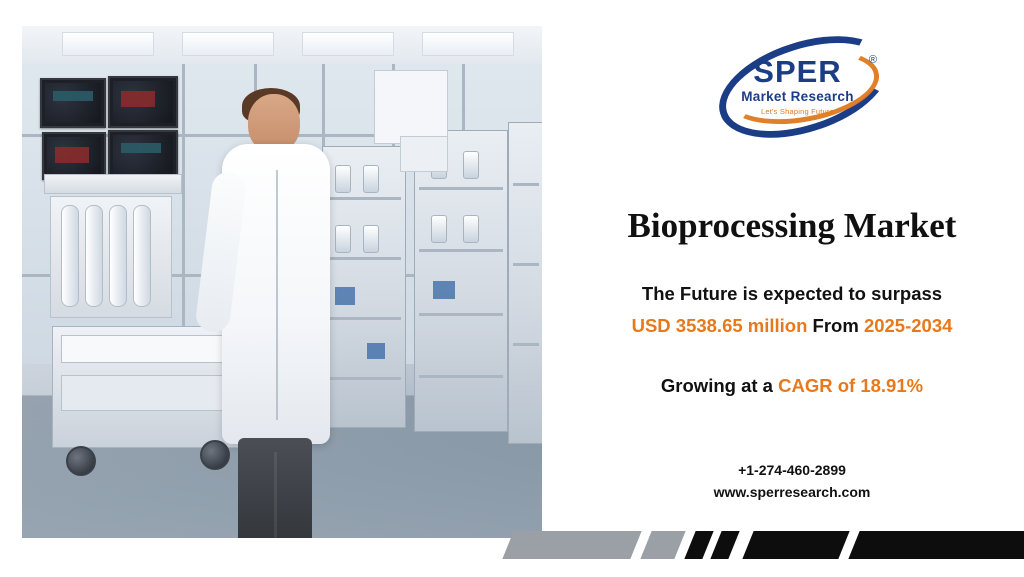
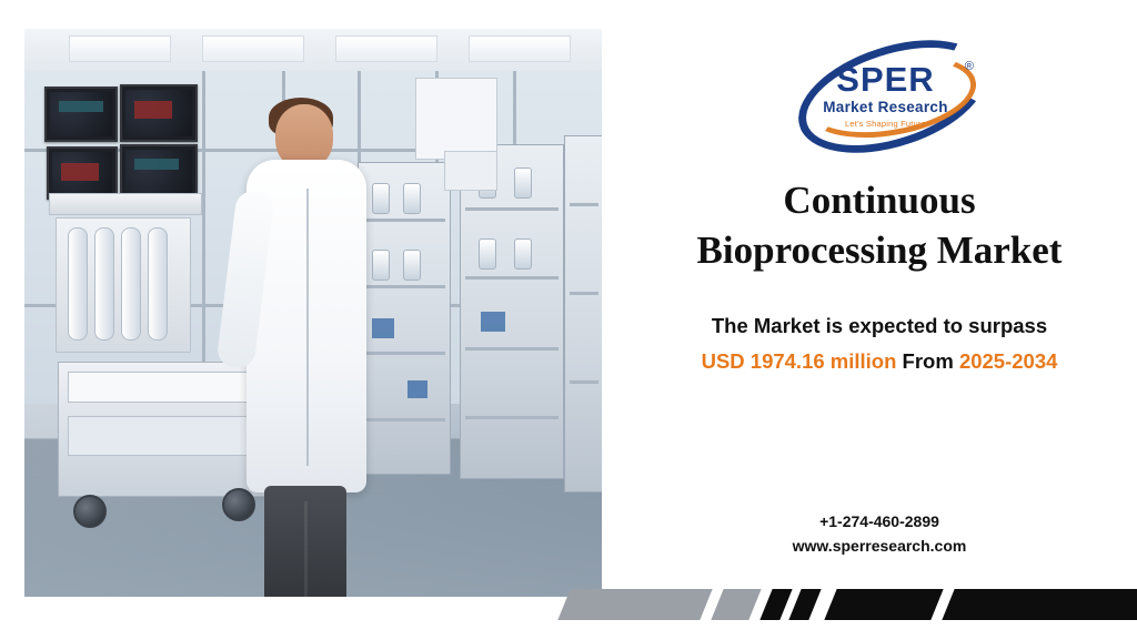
  SPER
  ®
  Market Research
  Let's Shaping Future
+ Continuous
  Bioprocessing Market
- The Future is expected to surpass
+ The Market is expected to surpass
- USD 3538.65 million From 2025-2034
+ USD 1974.16 million From 2025-2034
- Growing at a CAGR of 18.91%
  +1-274-460-2899
  www.sperresearch.com
